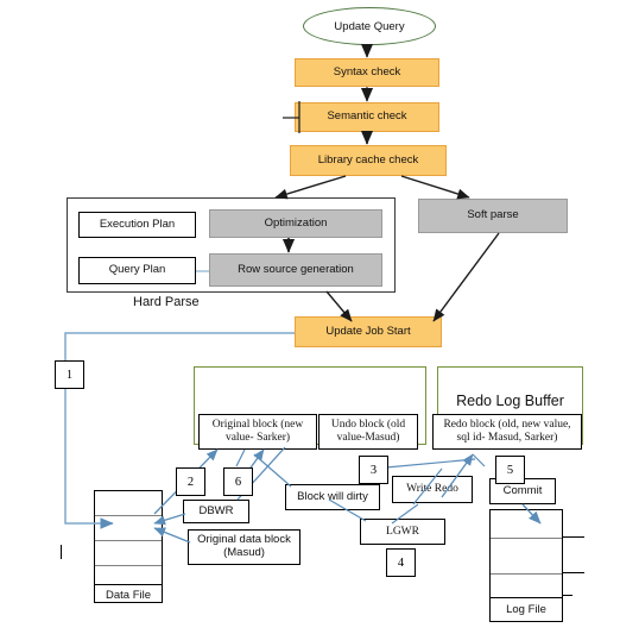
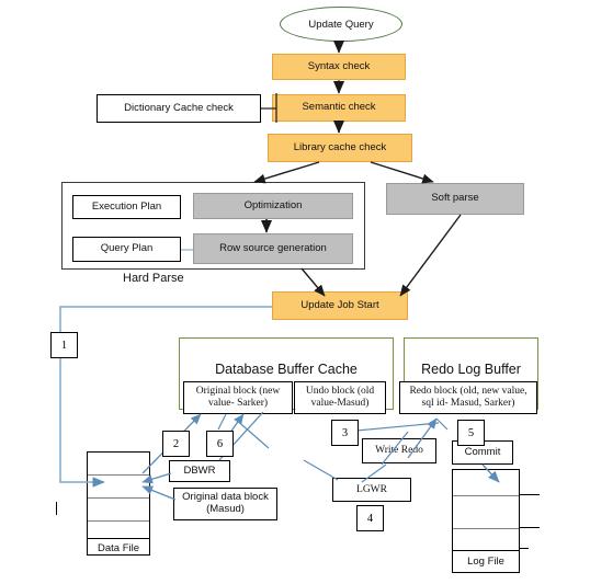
  Update Query
  Syntax check
  Semantic check
  Library cache check
+ Dictionary Cache check
  Soft parse
  Hard Parse
  Execution Plan
  Query Plan
  Optimization
  Row source generation
  Update Job Start
+ Database Buffer Cache
  Original block (new value- Sarker)
  Undo block (old value-Masud)
  Redo Log Buffer
  Redo block (old, new value, sql id- Masud, Sarker)
  DBWR
  Original data block (Masud)
- Block will dirty
  LGWR
  Wrie Redo
  Commit
  1
  2
  6
  3
  4
  5
  Data File
  Log File
